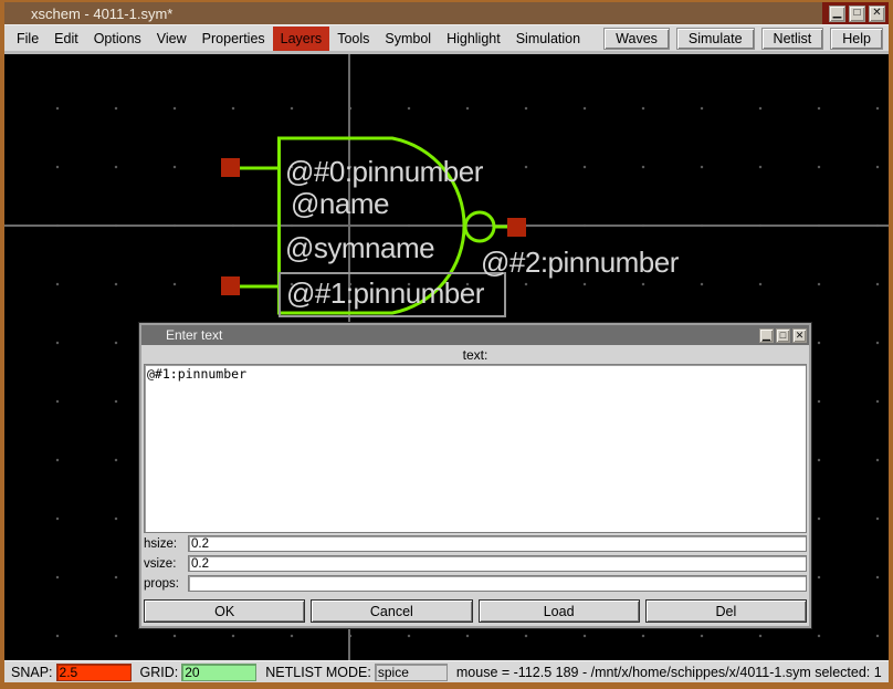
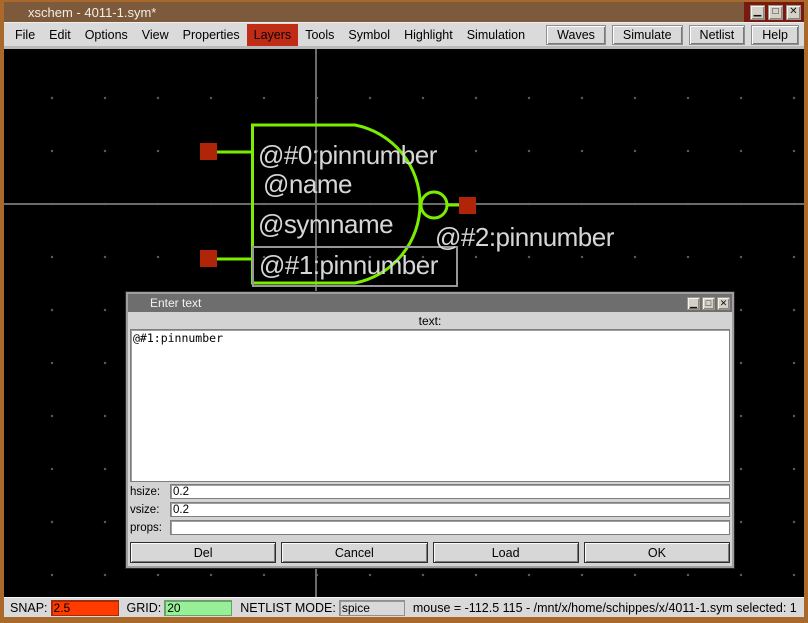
  xschem - 4011-1.sym*
  ▁
  □
  ✕
  File
  Edit
  Options
  View
  Properties
  Layers
  Tools
  Symbol
  Highlight
  Simulation
  Waves
  Simulate
  Netlist
  Help
  @#0:pinnumber
  @name
  @symname
  @#1:pinnumber
  @#2:pinnumber
  Enter text
  ▁
  □
  ✕
  text:
  @#1:pinnumber
  hsize:
  0.2
  vsize:
  0.2
  props:
- OK
+ Del
  Cancel
  Load
- Del
+ OK
  SNAP:
  2.5
  GRID:
  20
  NETLIST MODE:
  spice
- mouse = -112.5 189 - /mnt/x/home/schippes/x/4011-1.sym selected: 1
+ mouse = -112.5 115 - /mnt/x/home/schippes/x/4011-1.sym selected: 1
